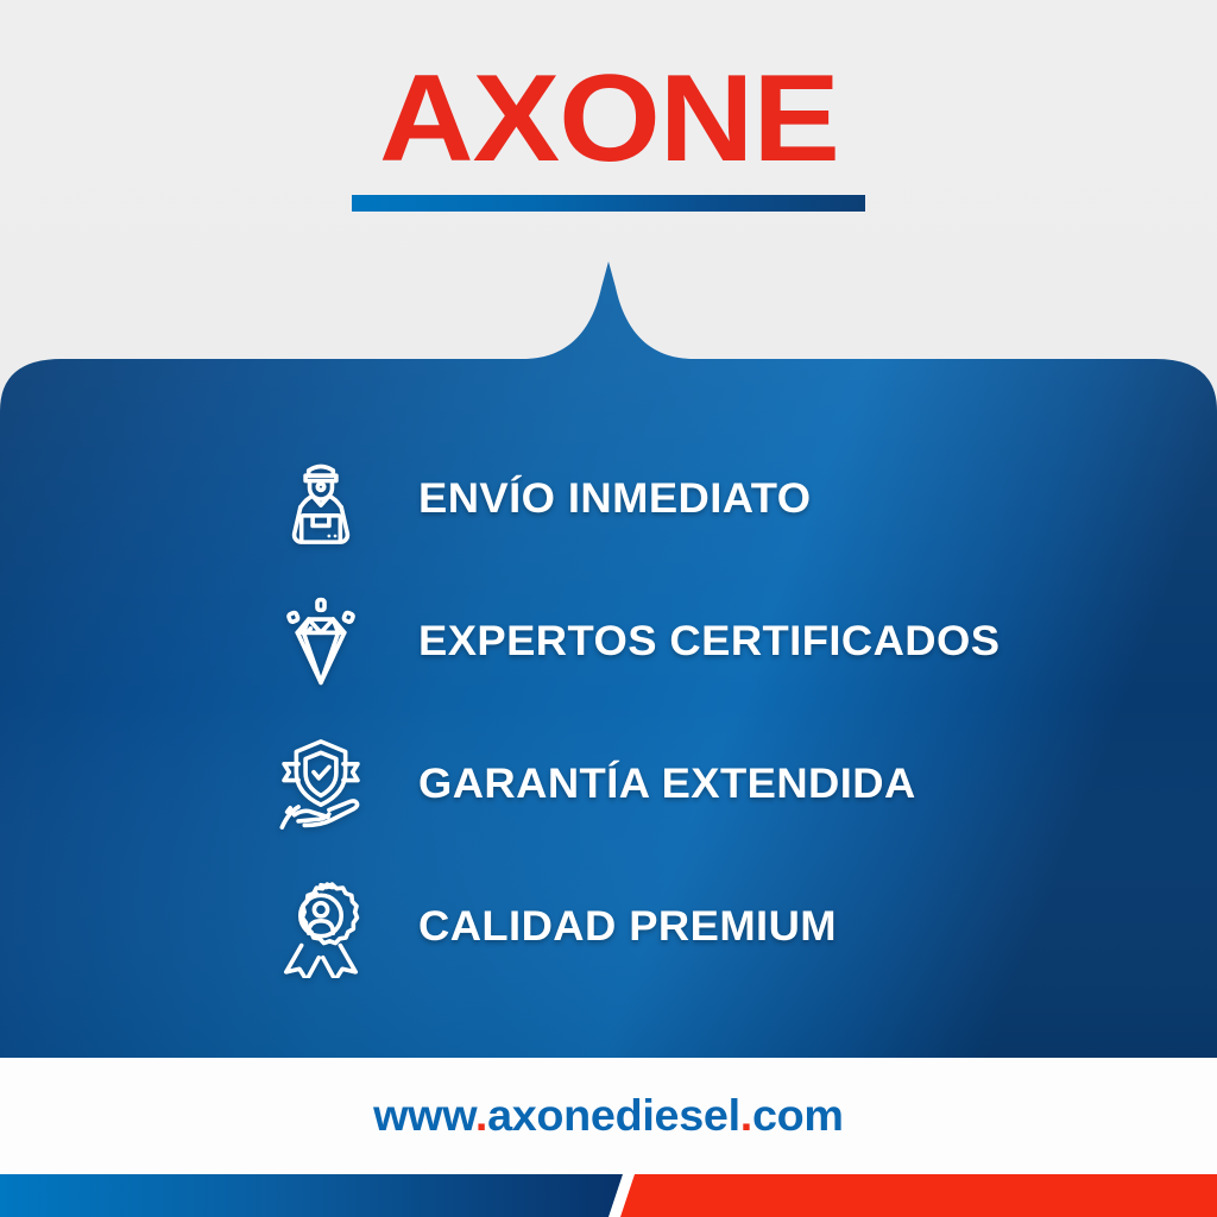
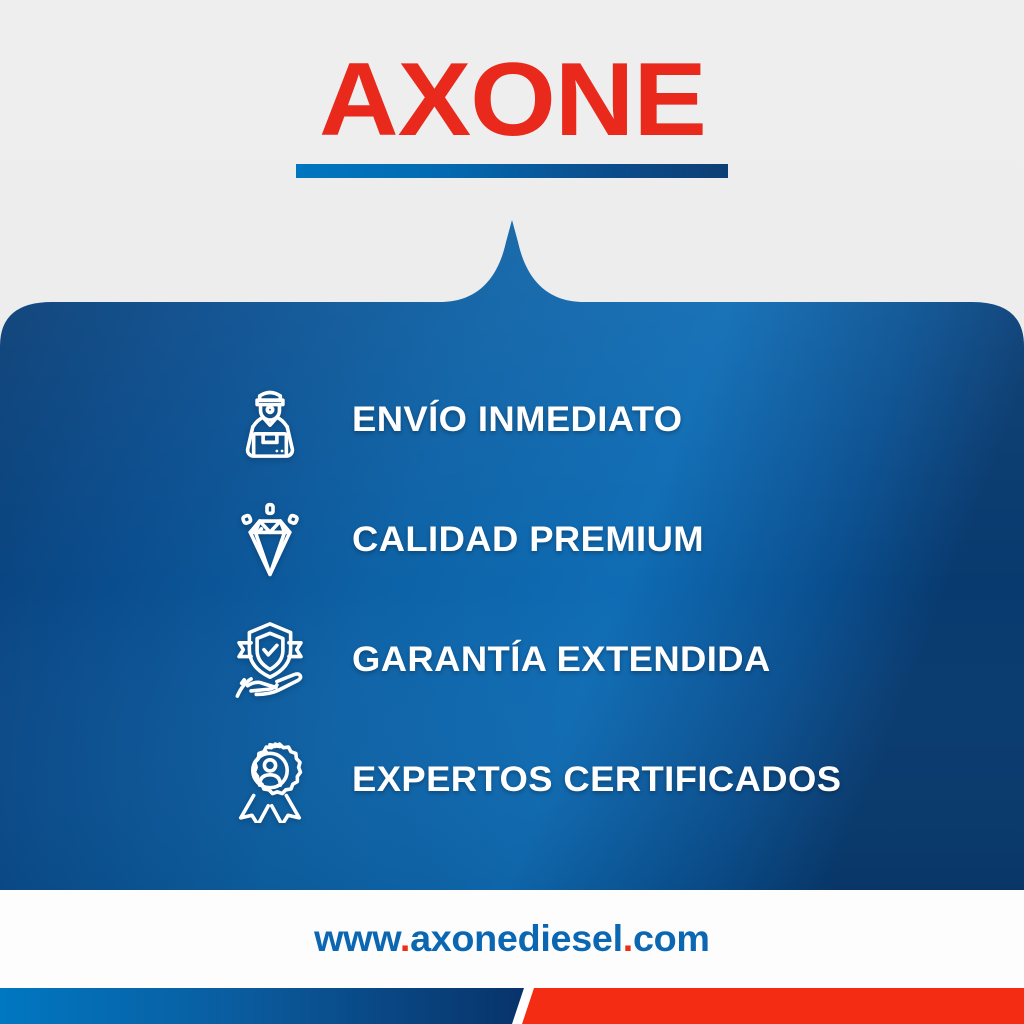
  AXONE
  ENVÍO INMEDIATO
- EXPERTOS CERTIFICADOS
+ CALIDAD PREMIUM
  GARANTÍA EXTENDIDA
- CALIDAD PREMIUM
+ EXPERTOS CERTIFICADOS
  www.axonediesel.com
